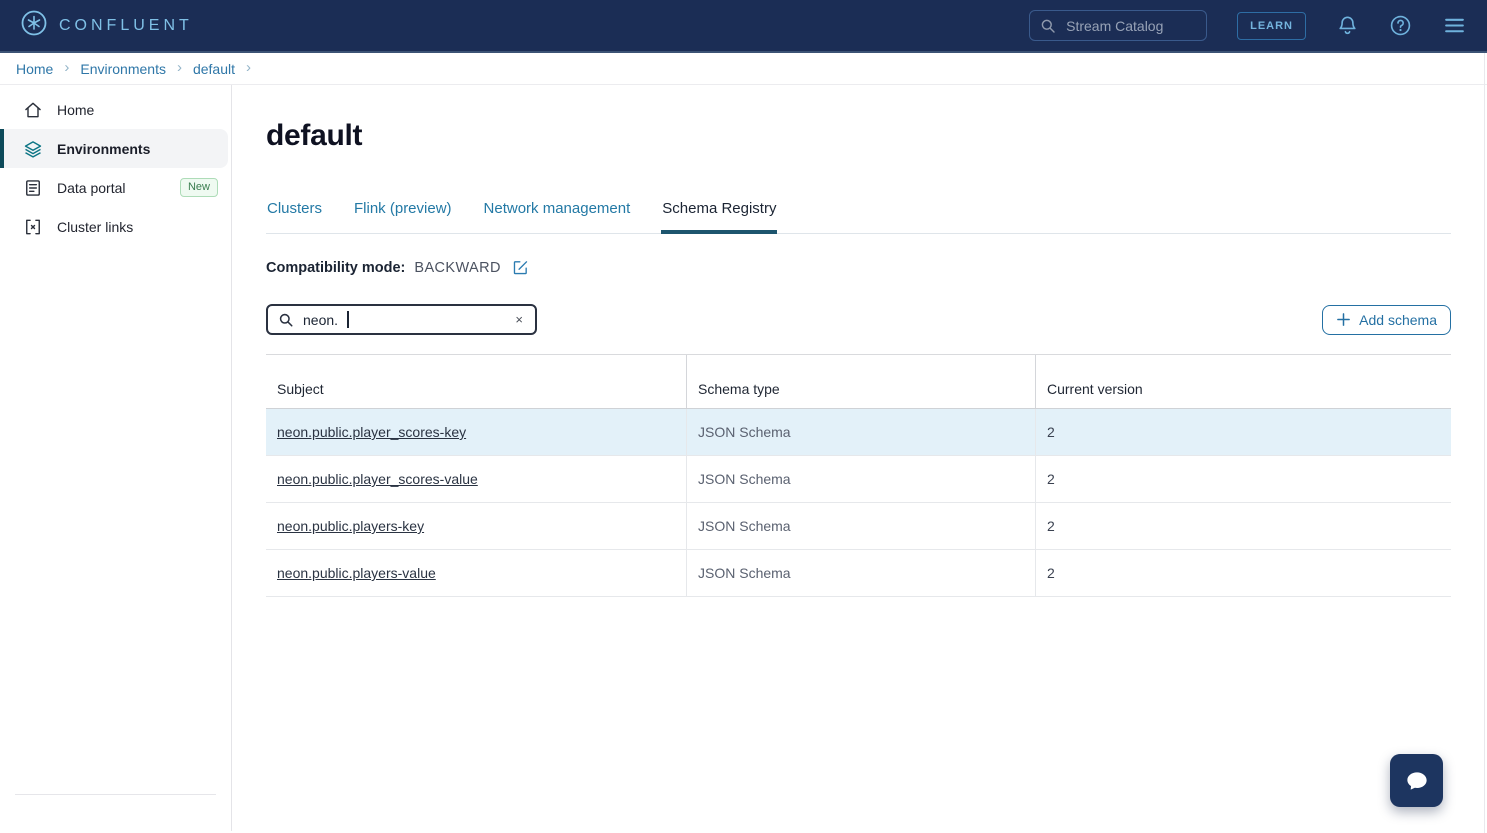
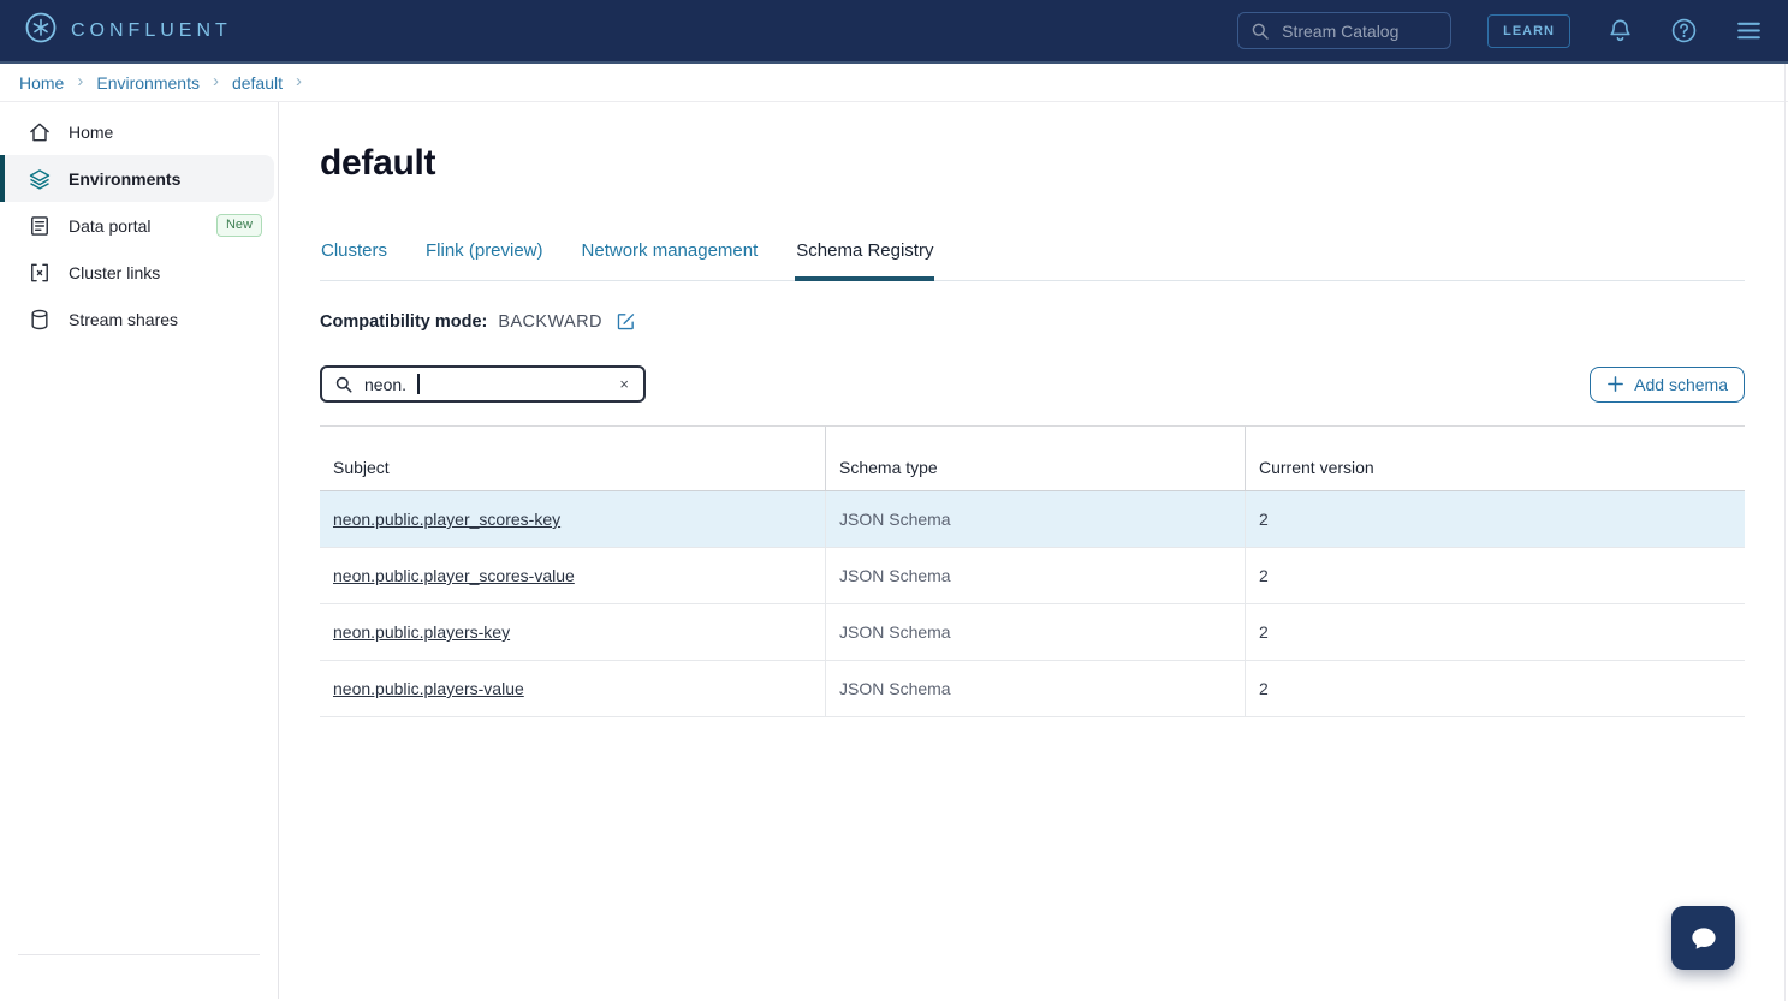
  CONFLUENT
  Stream Catalog
  LEARN
  Home
  ›
  Environments
  ›
  default
  ›
  Home
  Environments
  Data portal
  New
  Cluster links
+ Stream shares
  default
  Clusters
  Flink (preview)
  Network management
  Schema Registry
  Compatibility mode:
  BACKWARD
  neon.
  ×
  Add schema
  Subject
  Schema type
  Current version
  neon.public.player_scores-key
  JSON Schema
  2
  neon.public.player_scores-value
  JSON Schema
  2
  neon.public.players-key
  JSON Schema
  2
  neon.public.players-value
  JSON Schema
  2
